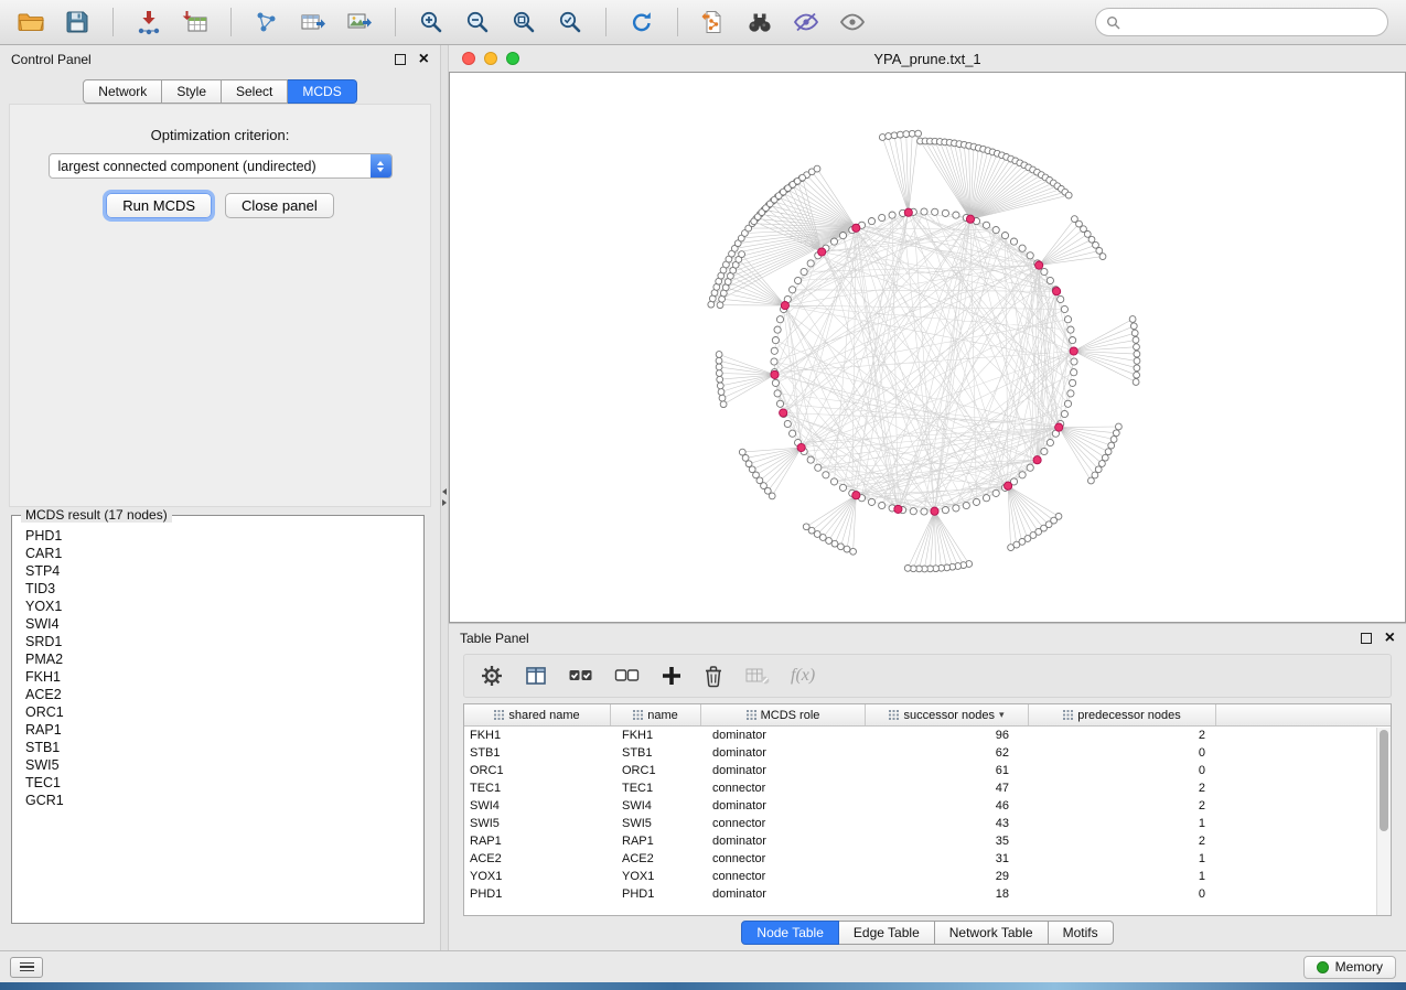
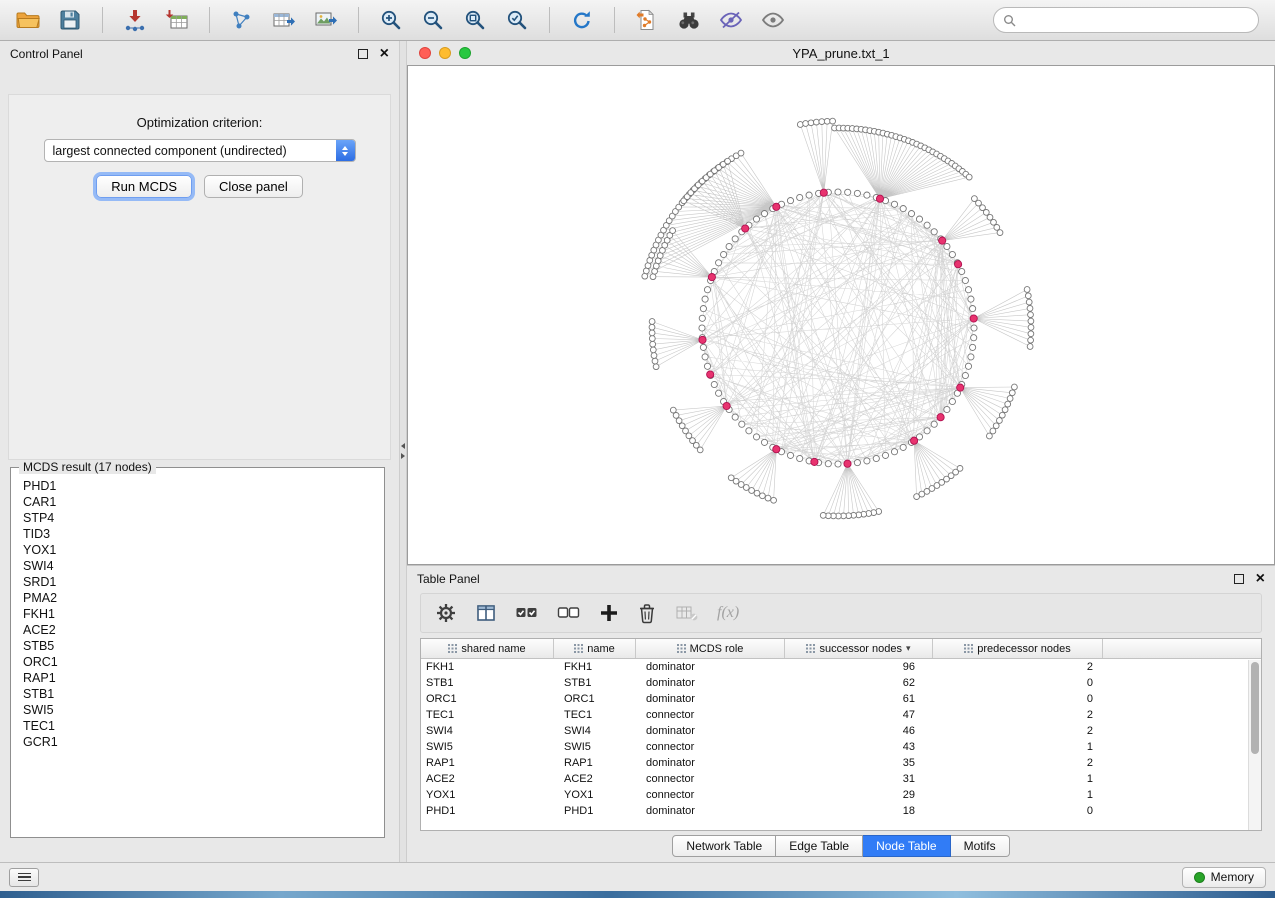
  Control Panel
  ×
- Network
- Style
- Select
- MCDS
  Optimization criterion:
  largest connected component (undirected)
  Run MCDS
  Close panel
  MCDS result (17 nodes)
  PHD1
  CAR1
  STP4
  TID3
  YOX1
  SWI4
  SRD1
  PMA2
  FKH1
  ACE2
+ STB5
  ORC1
  RAP1
  STB1
  SWI5
  TEC1
  GCR1
  YPA_prune.txt_1
  Table Panel
  ×
  f(x)
  shared name
  name
  MCDS role
  successor nodes
  ▾
  predecessor nodes
  FKH1
  FKH1
  dominator
  96
  2
  STB1
  STB1
  dominator
  62
  0
  ORC1
  ORC1
  dominator
  61
  0
  TEC1
  TEC1
  connector
  47
  2
  SWI4
  SWI4
  dominator
  46
  2
  SWI5
  SWI5
  connector
  43
  1
  RAP1
  RAP1
  dominator
  35
  2
  ACE2
  ACE2
  connector
  31
  1
  YOX1
  YOX1
  connector
  29
  1
  PHD1
  PHD1
  dominator
  18
  0
- Node Table
+ Network Table
  Edge Table
- Network Table
+ Node Table
  Motifs
  Memory
